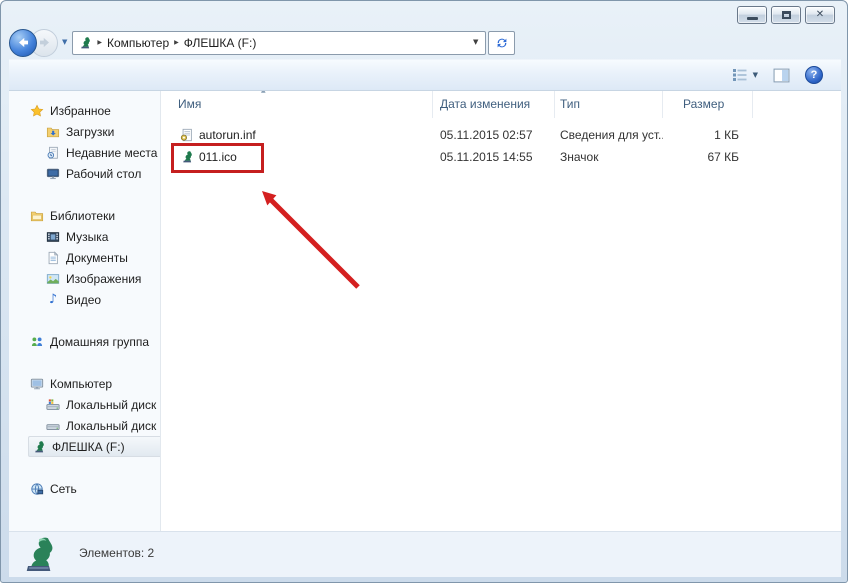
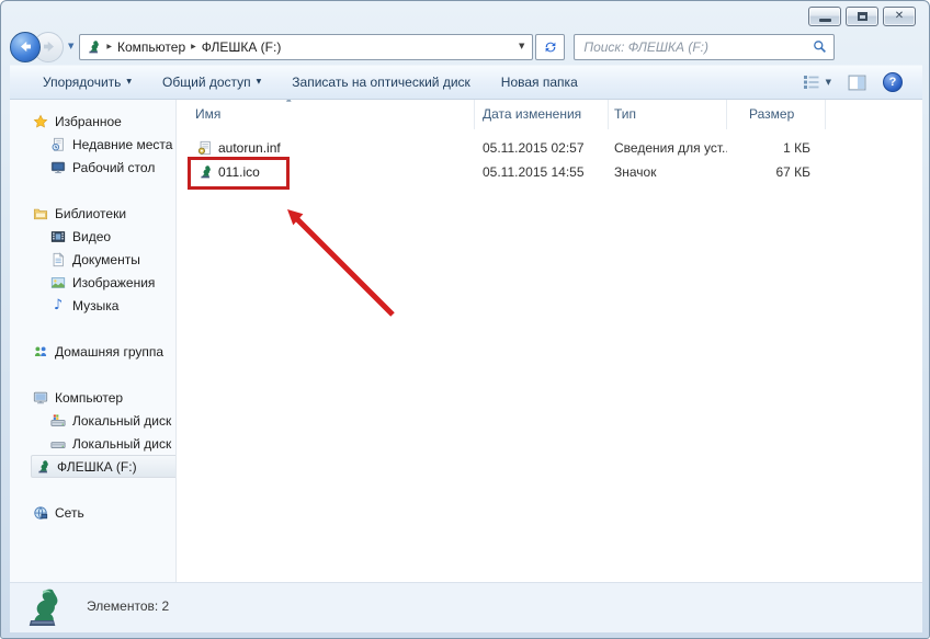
  ✕
  ▼
  Компьютер
  ФЛЕШКА (F:)
  ▼
+ Поиск: ФЛЕШКА (F:)
+ Упорядочить
+ Общий доступ
+ Записать на оптический диск
+ Новая папка
  ▼
  ?
  Избранное
- Загрузки
  Недавние места
  Рабочий стол
  Библиотеки
- Музыка
+ Видео
  Документы
  Изображения
  ♪
- Видео
+ Музыка
  Домашняя группа
  Компьютер
  Локальный диск
  Локальный диск
  ФЛЕШКА (F:)
  Сеть
  Имя
  Дата изменения
  Тип
  Размер
  autorun.inf
  05.11.2015 02:57
  Сведения для уст.
  1 КБ
  011.ico
  05.11.2015 14:55
  Значок
  67 КБ
  Элементов: 2
